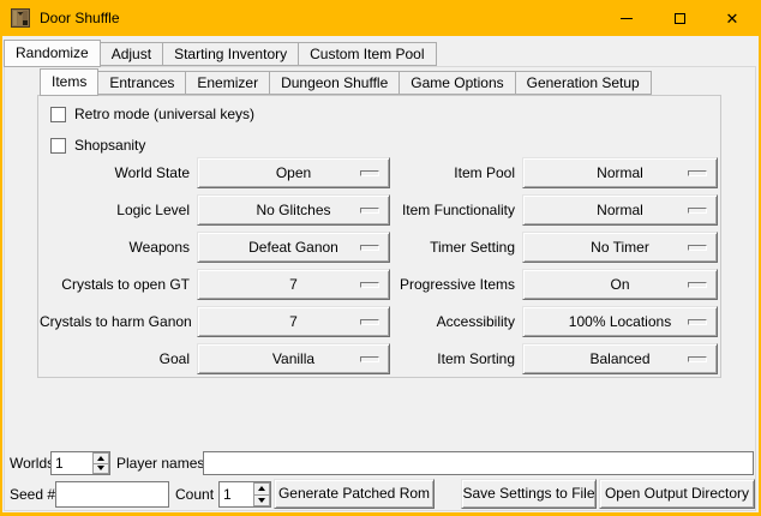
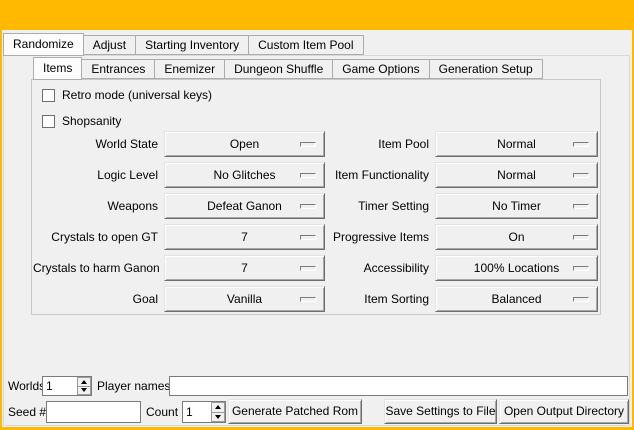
- Door Shuffle
- ✕
  Randomize
  Adjust
  Starting Inventory
  Custom Item Pool
  Items
  Entrances
  Enemizer
  Dungeon Shuffle
  Game Options
  Generation Setup
  Retro mode (universal keys)
  Shopsanity
  World State
  Open
  Logic Level
  No Glitches
  Weapons
  Defeat Ganon
  Crystals to open GT
  7
  Crystals to harm Ganon
  7
  Goal
  Vanilla
  Item Pool
  Normal
  Item Functionality
  Normal
  Timer Setting
  No Timer
  Progressive Items
  On
  Accessibility
  100% Locations
  Item Sorting
  Balanced
  World
  1
  Player names
  Seed #
  Count
  1
  Generate Patched Rom
  Save Settings to File
  Open Output Directory
